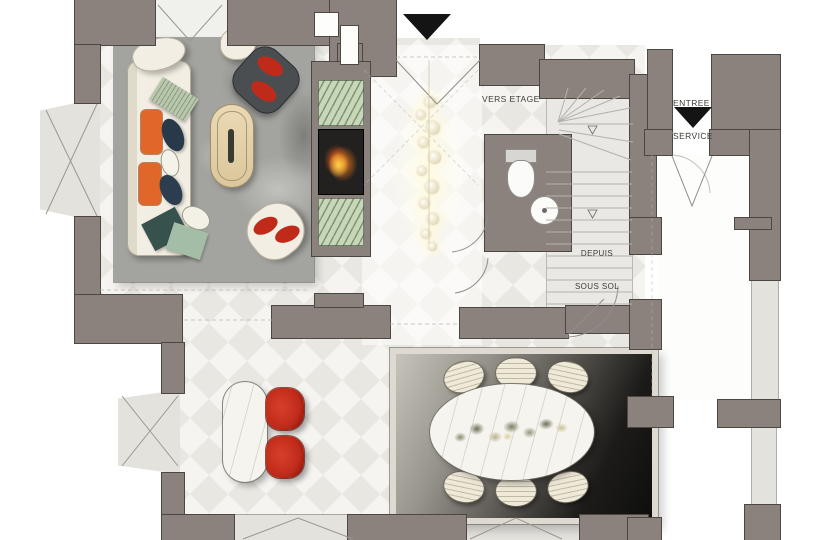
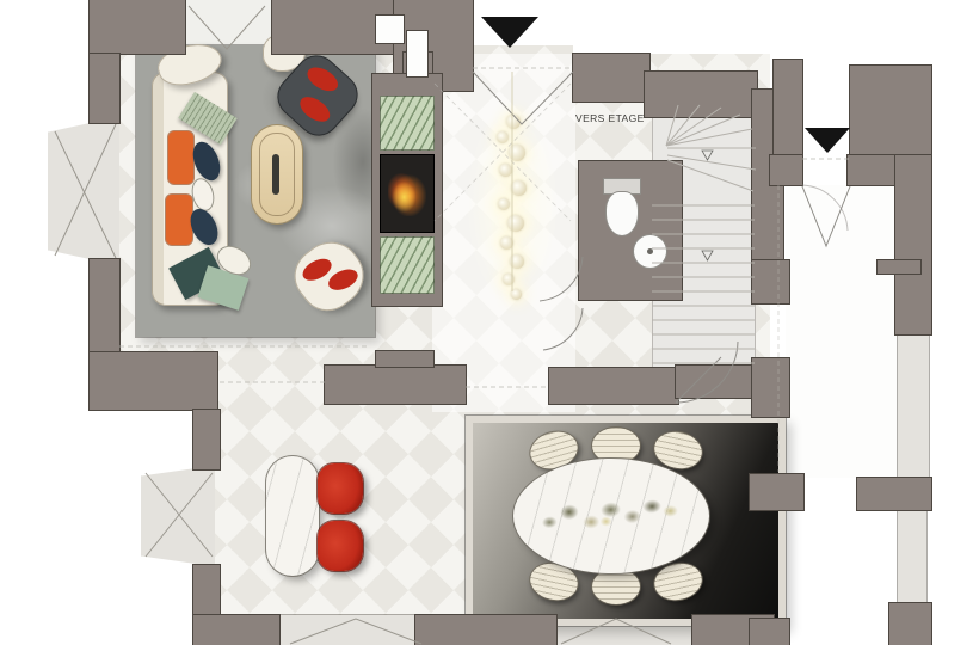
  VERS ETAGE
- DEPUIS
- SOUS SOL
- ENTREE
- SERVICE
